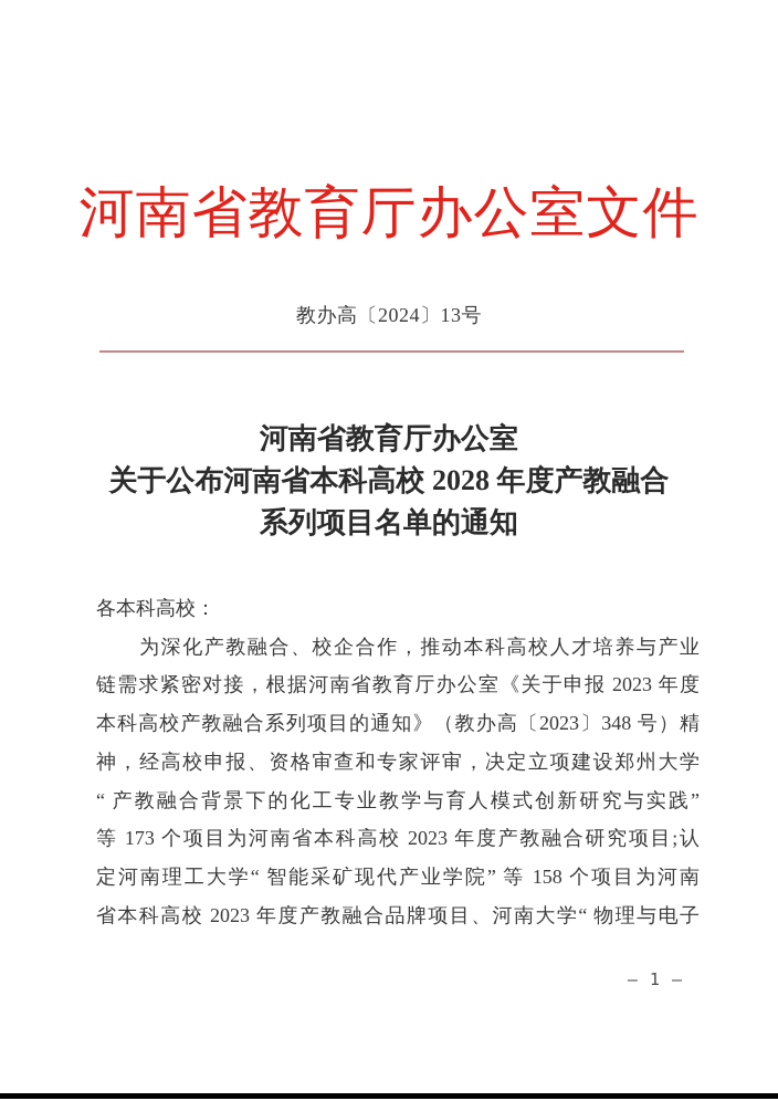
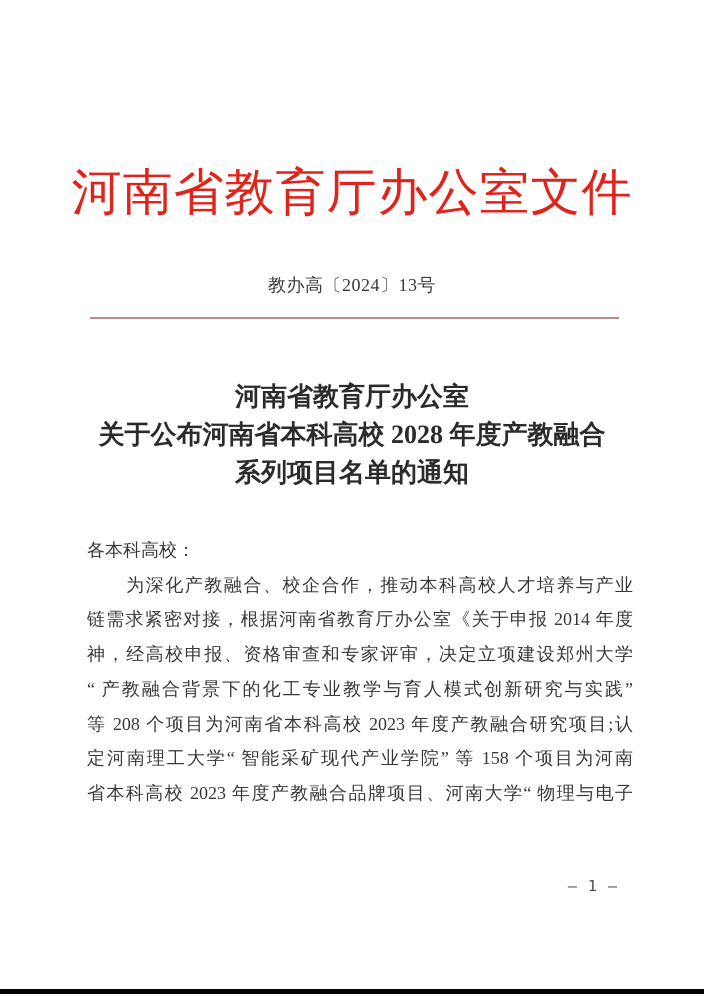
  河南省教育厅办公室文件
  教办高〔2024〕13号
  河南省教育厅办公室
  关于公布河南省本科高校 2028 年度产教融合
  系列项目名单的通知
  各本科高校：
  为深化产教融合、校企合作，推动本科高校人才培养与产业
- 链需求紧密对接，根据河南省教育厅办公室《关于申报 2023 年度
+ 链需求紧密对接，根据河南省教育厅办公室《关于申报 2014 年度
- 本科高校产教融合系列项目的通知》（教办高〔2023〕348 号）精
  神，经高校申报、资格审查和专家评审，决定立项建设郑州大学
  “ 产教融合背景下的化工专业教学与育人模式创新研究与实践”
- 等 173 个项目为河南省本科高校 2023 年度产教融合研究项目;认
+ 等 208 个项目为河南省本科高校 2023 年度产教融合研究项目;认
  定河南理工大学“ 智能采矿现代产业学院” 等 158 个项目为河南
  省本科高校 2023 年度产教融合品牌项目、河南大学“ 物理与电子
  — 1 —
